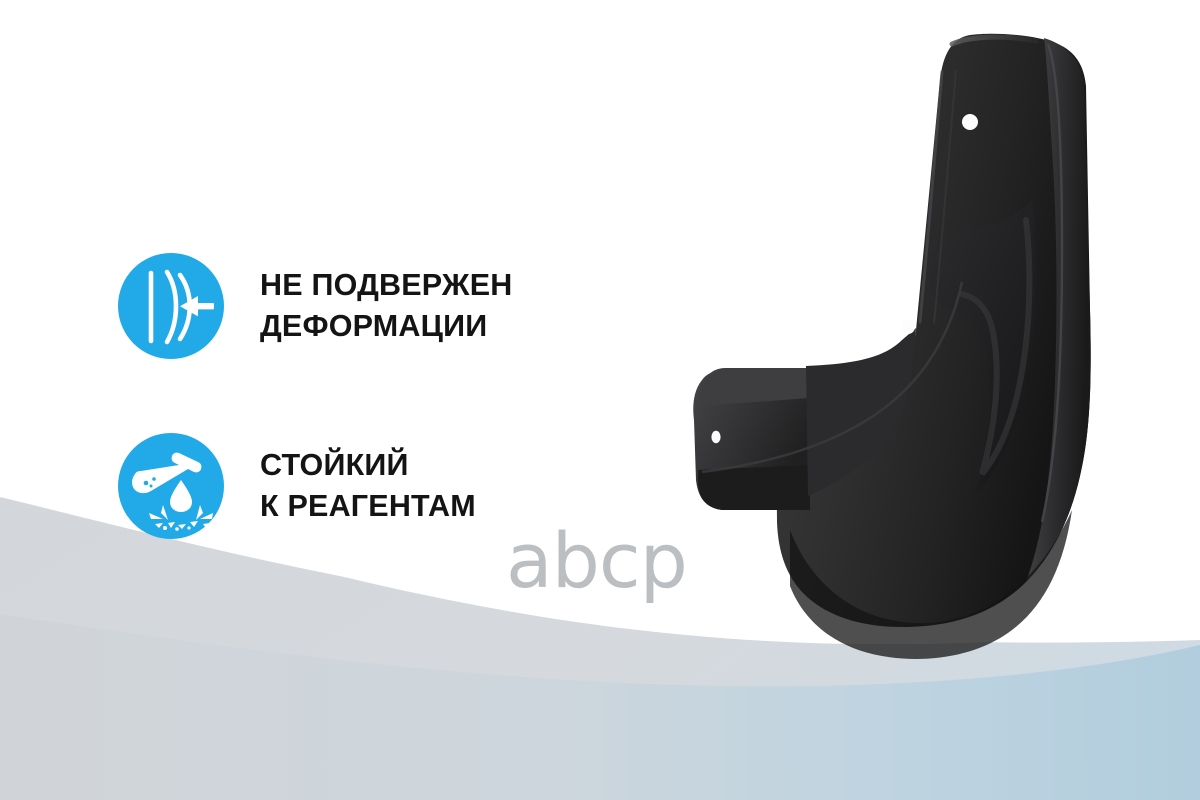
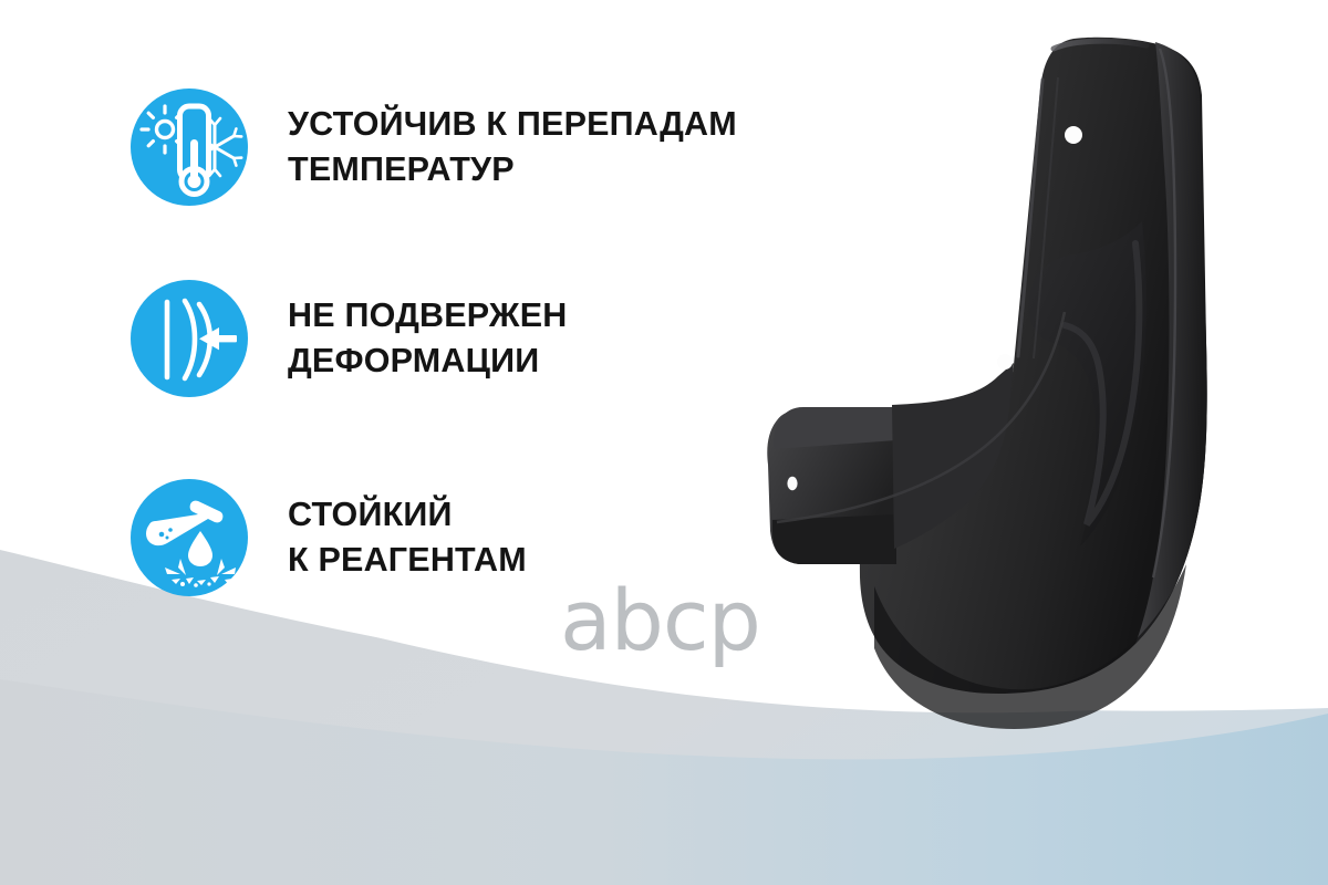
  abcp
+ УСТОЙЧИВ К ПЕРЕПАДАМ
+ ТЕМПЕРАТУР
  НЕ ПОДВЕРЖЕН
  ДЕФОРМАЦИИ
  СТОЙКИЙ
  К РЕАГЕНТАМ
